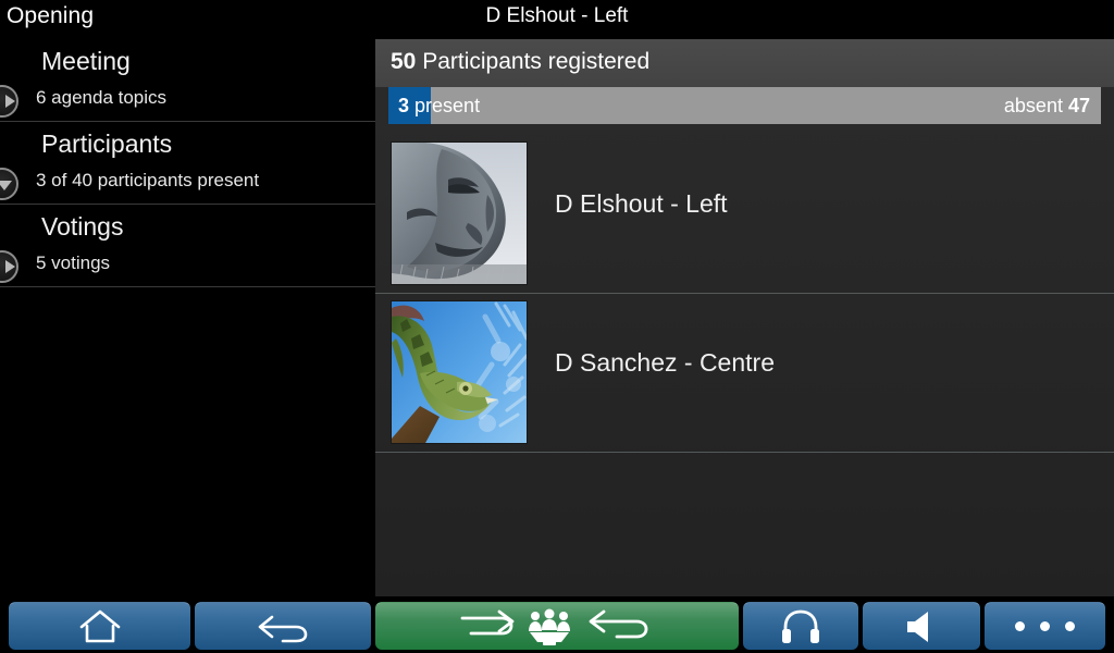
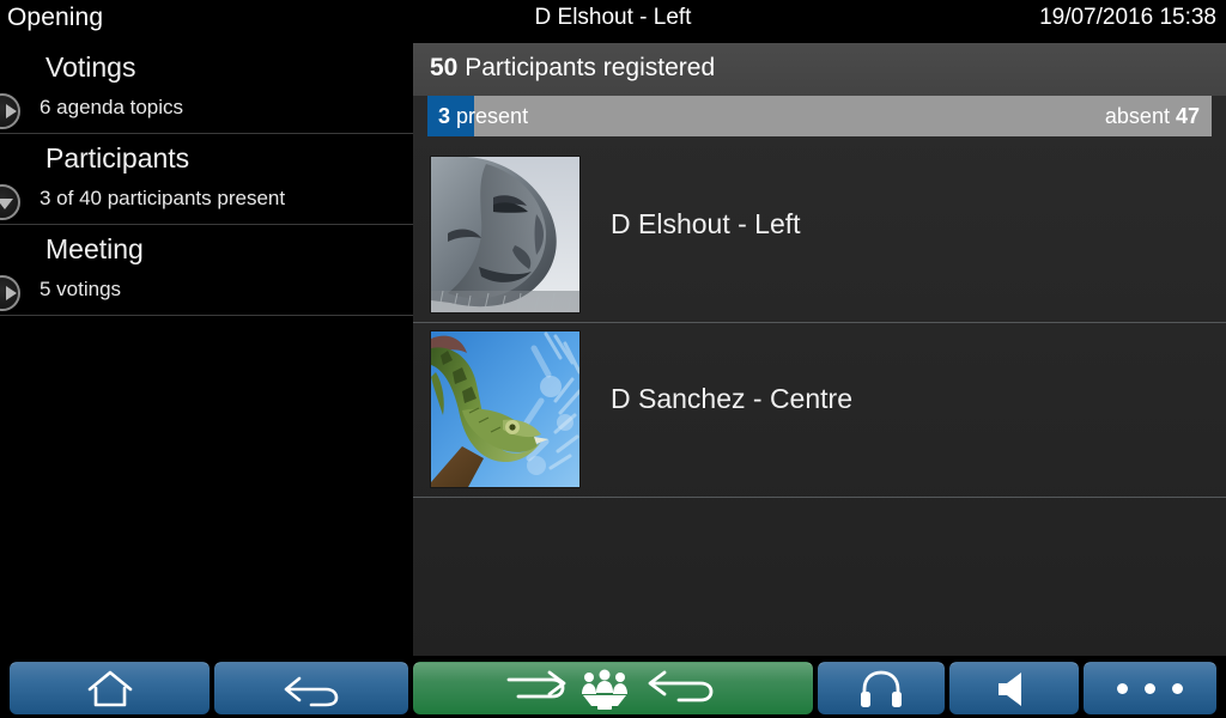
  Opening
  D Elshout - Left
+ 19/07/2016 15:38
- Meeting
+ Votings
  6 agenda topics
  Participants
  3 of 40 participants present
- Votings
+ Meeting
  5 votings
  50 Participants registered
  3 present
  absent 47
  D Elshout - Left
  D Sanchez - Centre
